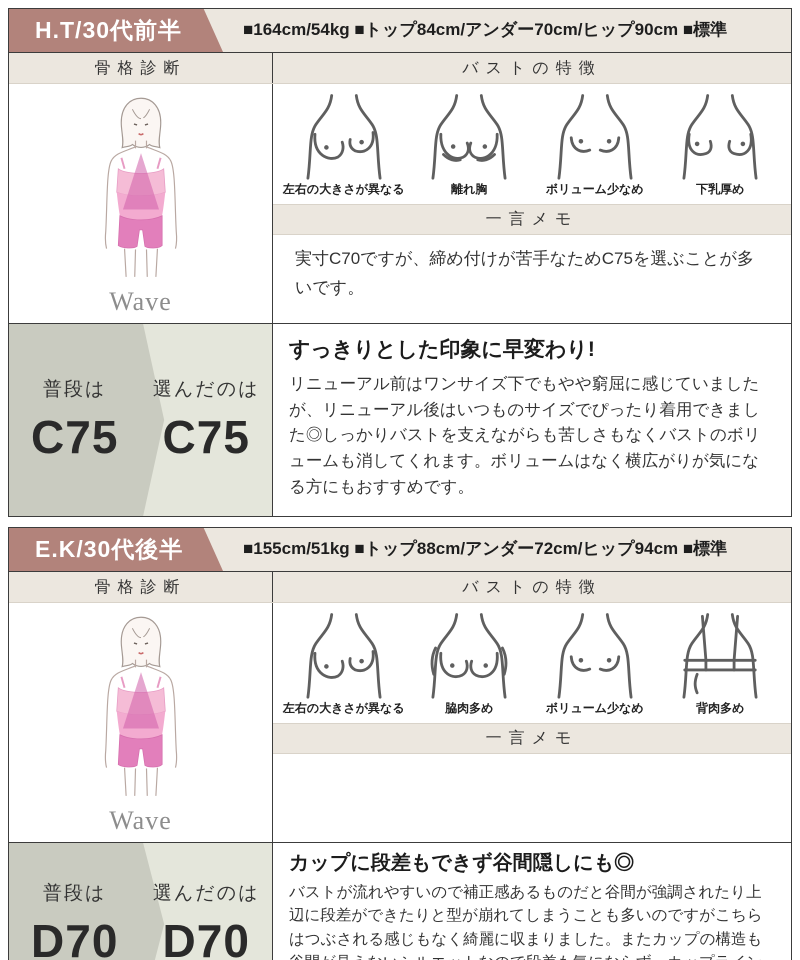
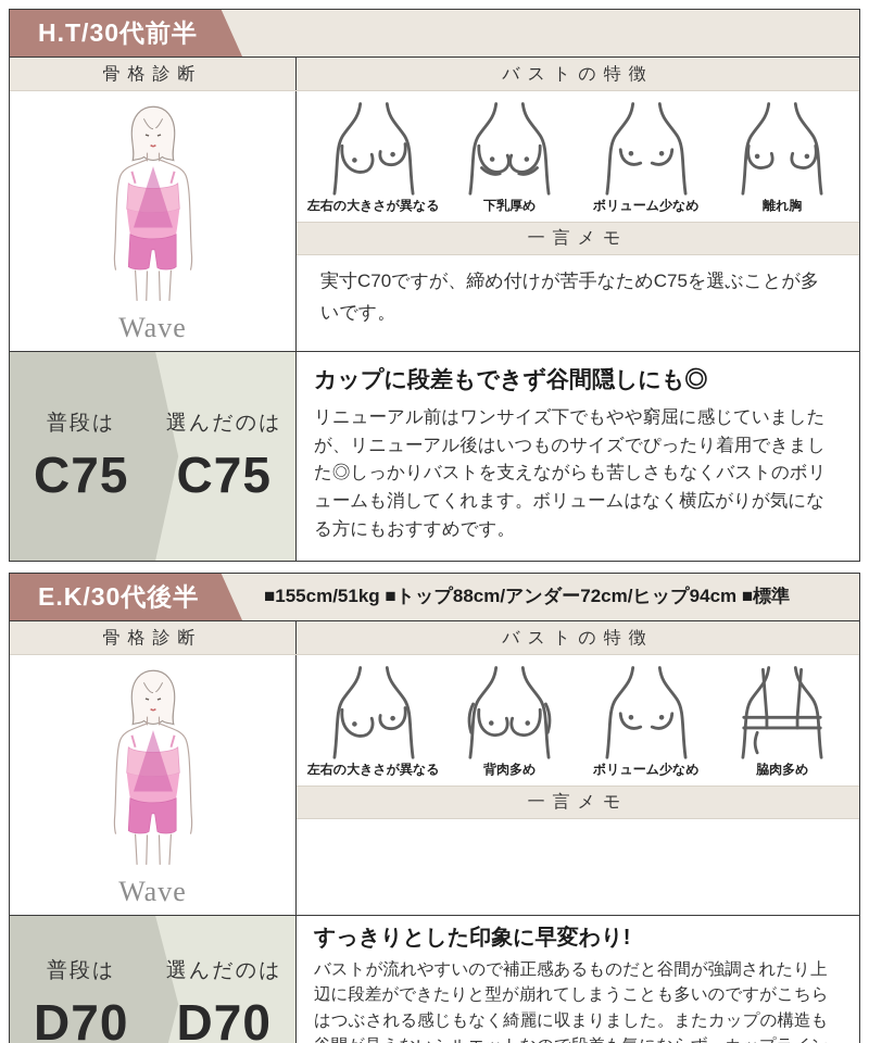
  H.T/30代前半
- ■164cm/54kg ■トップ84cm/アンダー70cm/ヒップ90cm ■標準
  骨格診断
  バストの特徴
  Wave
  左右の大きさが異なる
- 離れ胸
+ 下乳厚め
  ボリューム少なめ
- 下乳厚め
+ 離れ胸
  一言メモ
  実寸C70ですが、締め付けが苦手なためC75を選ぶことが多いです。
  普段は
  C75
  選んだのは
  C75
- すっきりとした印象に早変わり!
+ カップに段差もできず谷間隠しにも◎
  リニューアル前はワンサイズ下でもやや窮屈に感じていましたが、リニューアル後はいつものサイズでぴったり着用できました◎しっかりバストを支えながらも苦しさもなくバストのボリュームも消してくれます。ボリュームはなく横広がりが気になる方にもおすすめです。
  E.K/30代後半
  ■155cm/51kg ■トップ88cm/アンダー72cm/ヒップ94cm ■標準
  骨格診断
  バストの特徴
  Wave
  左右の大きさが異なる
- 脇肉多め
+ 背肉多め
  ボリューム少なめ
- 背肉多め
+ 脇肉多め
  一言メモ
  普段は
  D70
  選んだのは
  D70
- カップに段差もできず谷間隠しにも◎
+ すっきりとした印象に早変わり!
